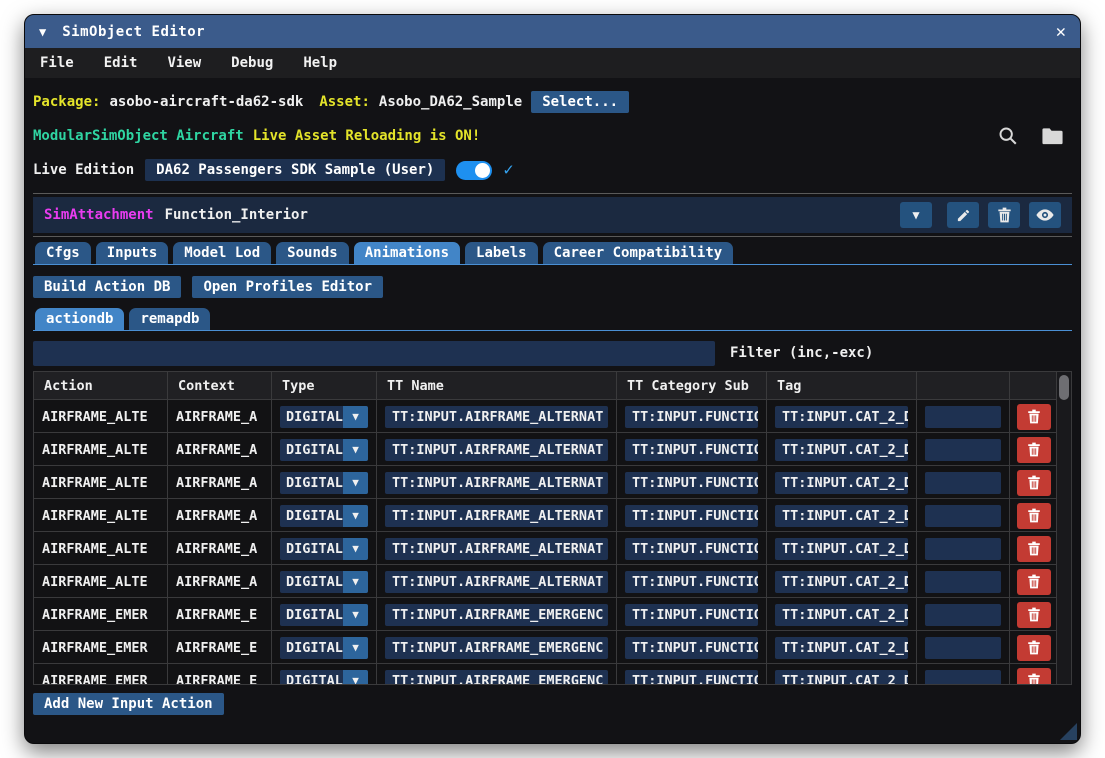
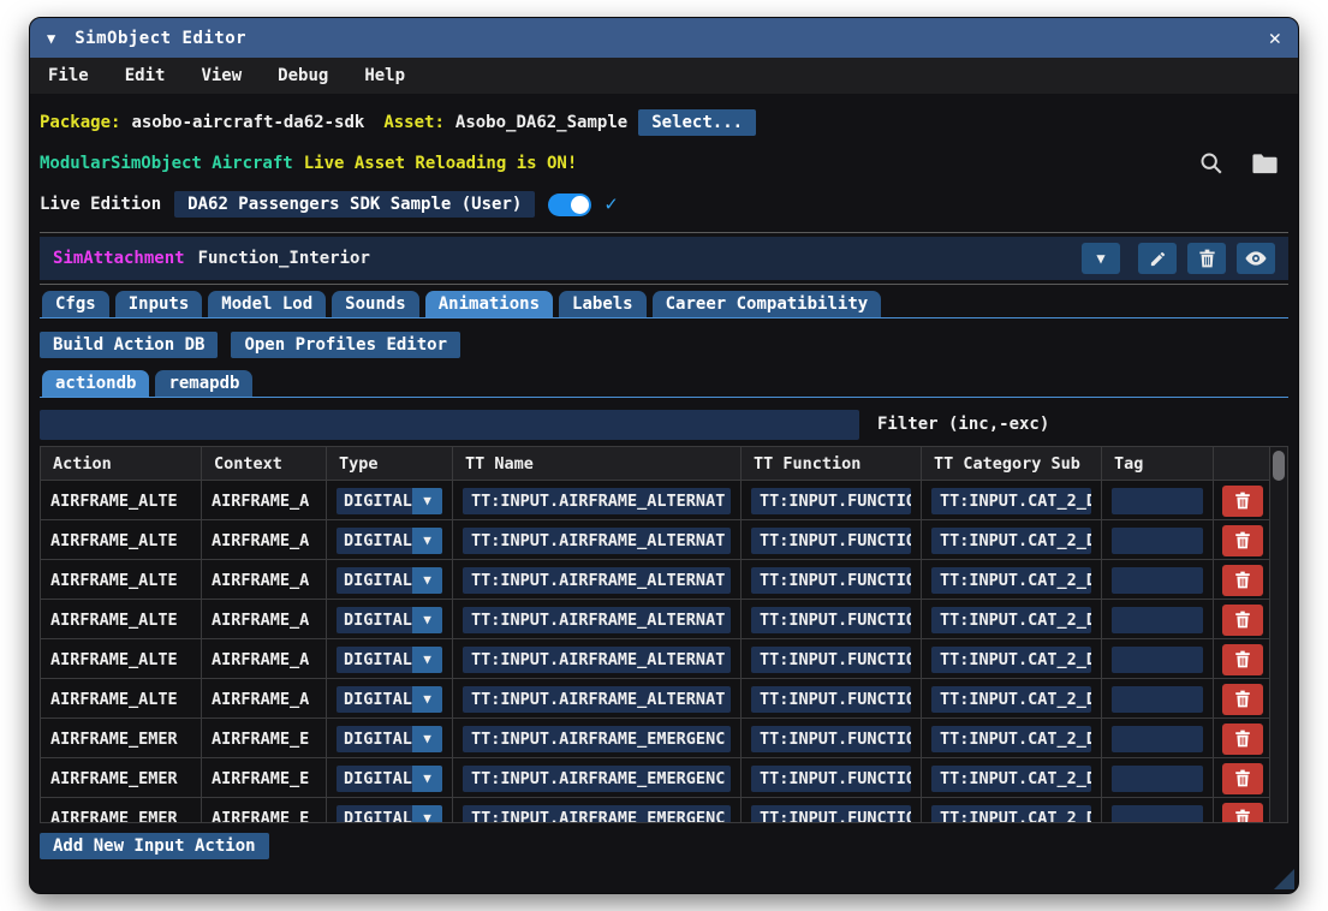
  ▼
  SimObject Editor
  ✕
  File
  Edit
  View
  Debug
  Help
  Package:
  asobo-aircraft-da62-sdk
  Asset:
  Asobo_DA62_Sample
  Select...
  ModularSimObject Aircraft
  Live Asset Reloading is ON!
  Live Edition
  DA62 Passengers SDK Sample (User)
  ✓
  SimAttachment
  Function_Interior
  ▼
  Cfgs
  Inputs
  Model Lod
  Sounds
  Animations
  Labels
  Career Compatibility
  Build Action DB
  Open Profiles Editor
  actiondb
  remapdb
  Filter (inc,-exc)
  Action
  Context
  Type
  TT Name
+ TT Function
  TT Category Sub
  Tag
  AIRFRAME_ALTE
  AIRFRAME_A
  DIGITAL
  ▼
  TT:INPUT.AIRFRAME_ALTERNAT
  TT:INPUT.FUNCTIO
  TT:INPUT.CAT_2_D
  AIRFRAME_ALTE
  AIRFRAME_A
  DIGITAL
  ▼
  TT:INPUT.AIRFRAME_ALTERNAT
  TT:INPUT.FUNCTIO
  TT:INPUT.CAT_2_D
  AIRFRAME_ALTE
  AIRFRAME_A
  DIGITAL
  ▼
  TT:INPUT.AIRFRAME_ALTERNAT
  TT:INPUT.FUNCTIO
  TT:INPUT.CAT_2_D
  AIRFRAME_ALTE
  AIRFRAME_A
  DIGITAL
  ▼
  TT:INPUT.AIRFRAME_ALTERNAT
  TT:INPUT.FUNCTIO
  TT:INPUT.CAT_2_D
  AIRFRAME_ALTE
  AIRFRAME_A
  DIGITAL
  ▼
  TT:INPUT.AIRFRAME_ALTERNAT
  TT:INPUT.FUNCTIO
  TT:INPUT.CAT_2_D
  AIRFRAME_ALTE
  AIRFRAME_A
  DIGITAL
  ▼
  TT:INPUT.AIRFRAME_ALTERNAT
  TT:INPUT.FUNCTIO
  TT:INPUT.CAT_2_D
  AIRFRAME_EMER
  AIRFRAME_E
  DIGITAL
  ▼
  TT:INPUT.AIRFRAME_EMERGENC
  TT:INPUT.FUNCTIO
  TT:INPUT.CAT_2_D
  AIRFRAME_EMER
  AIRFRAME_E
  DIGITAL
  ▼
  TT:INPUT.AIRFRAME_EMERGENC
  TT:INPUT.FUNCTIO
  TT:INPUT.CAT_2_D
  AIRFRAME_EMER
  AIRFRAME_E
  DIGITAL
  ▼
  TT:INPUT.AIRFRAME_EMERGENC
  TT:INPUT.FUNCTIO
  TT:INPUT.CAT_2_D
  Add New Input Action
